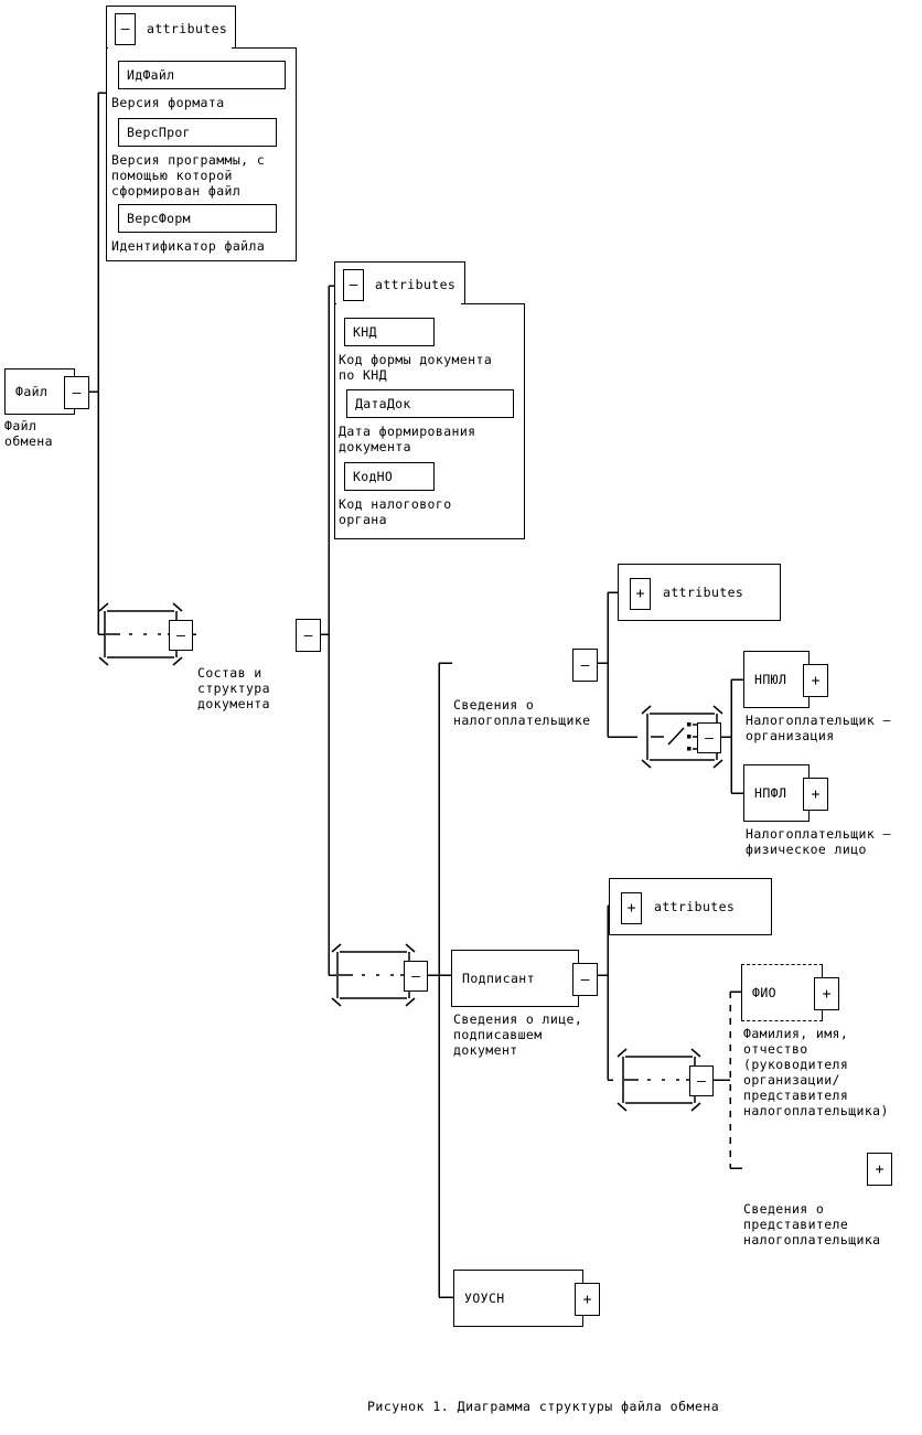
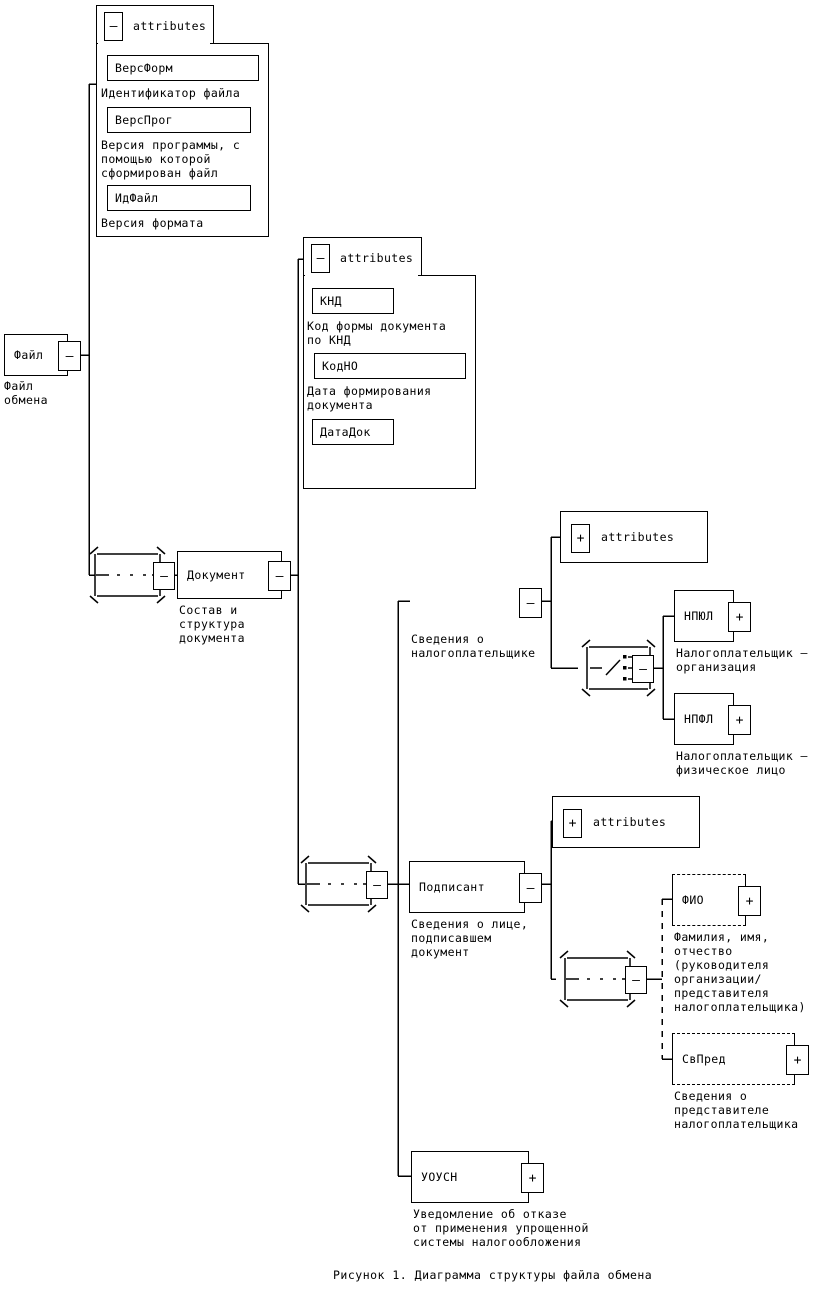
  Файл
  –
  Файл
  обмена
  –
  attributes
- ИдФайл
+ ВерсФорм
- Версия формата
+ Идентификатор файла
  ВерсПрог
  Версия программы, с
  помощью которой
  сформирован файл
- ВерсФорм
+ ИдФайл
- Идентификатор файла
+ Версия формата
  –
+ Документ
  –
  Состав и
  структура
  документа
  –
  attributes
  КНД
  Код формы документа
  по КНД
- ДатаДок
+ КодНО
  Дата формирования
  документа
- КодНО
+ ДатаДок
- Код налогового
- органа
  –
  –
  Сведения о
  налогоплательщике
  +
  attributes
  –
  НПЮЛ
  +
  Налогоплательщик –
  организация
  НПФЛ
  +
  Налогоплательщик –
  физическое лицо
  Подписант
  –
  Сведения о лице,
  подписавшем
  документ
  +
  attributes
  –
  ФИО
  +
  Фамилия, имя,
  отчество
  (руководителя
  организации/
  представителя
  налогоплательщика)
+ СвПред
  +
  Сведения о
  представителе
  налогоплательщика
  УОУСН
  +
+ Уведомление об отказе
+ от применения упрощенной
+ системы налогообложения
  Рисунок 1. Диаграмма структуры файла обмена
